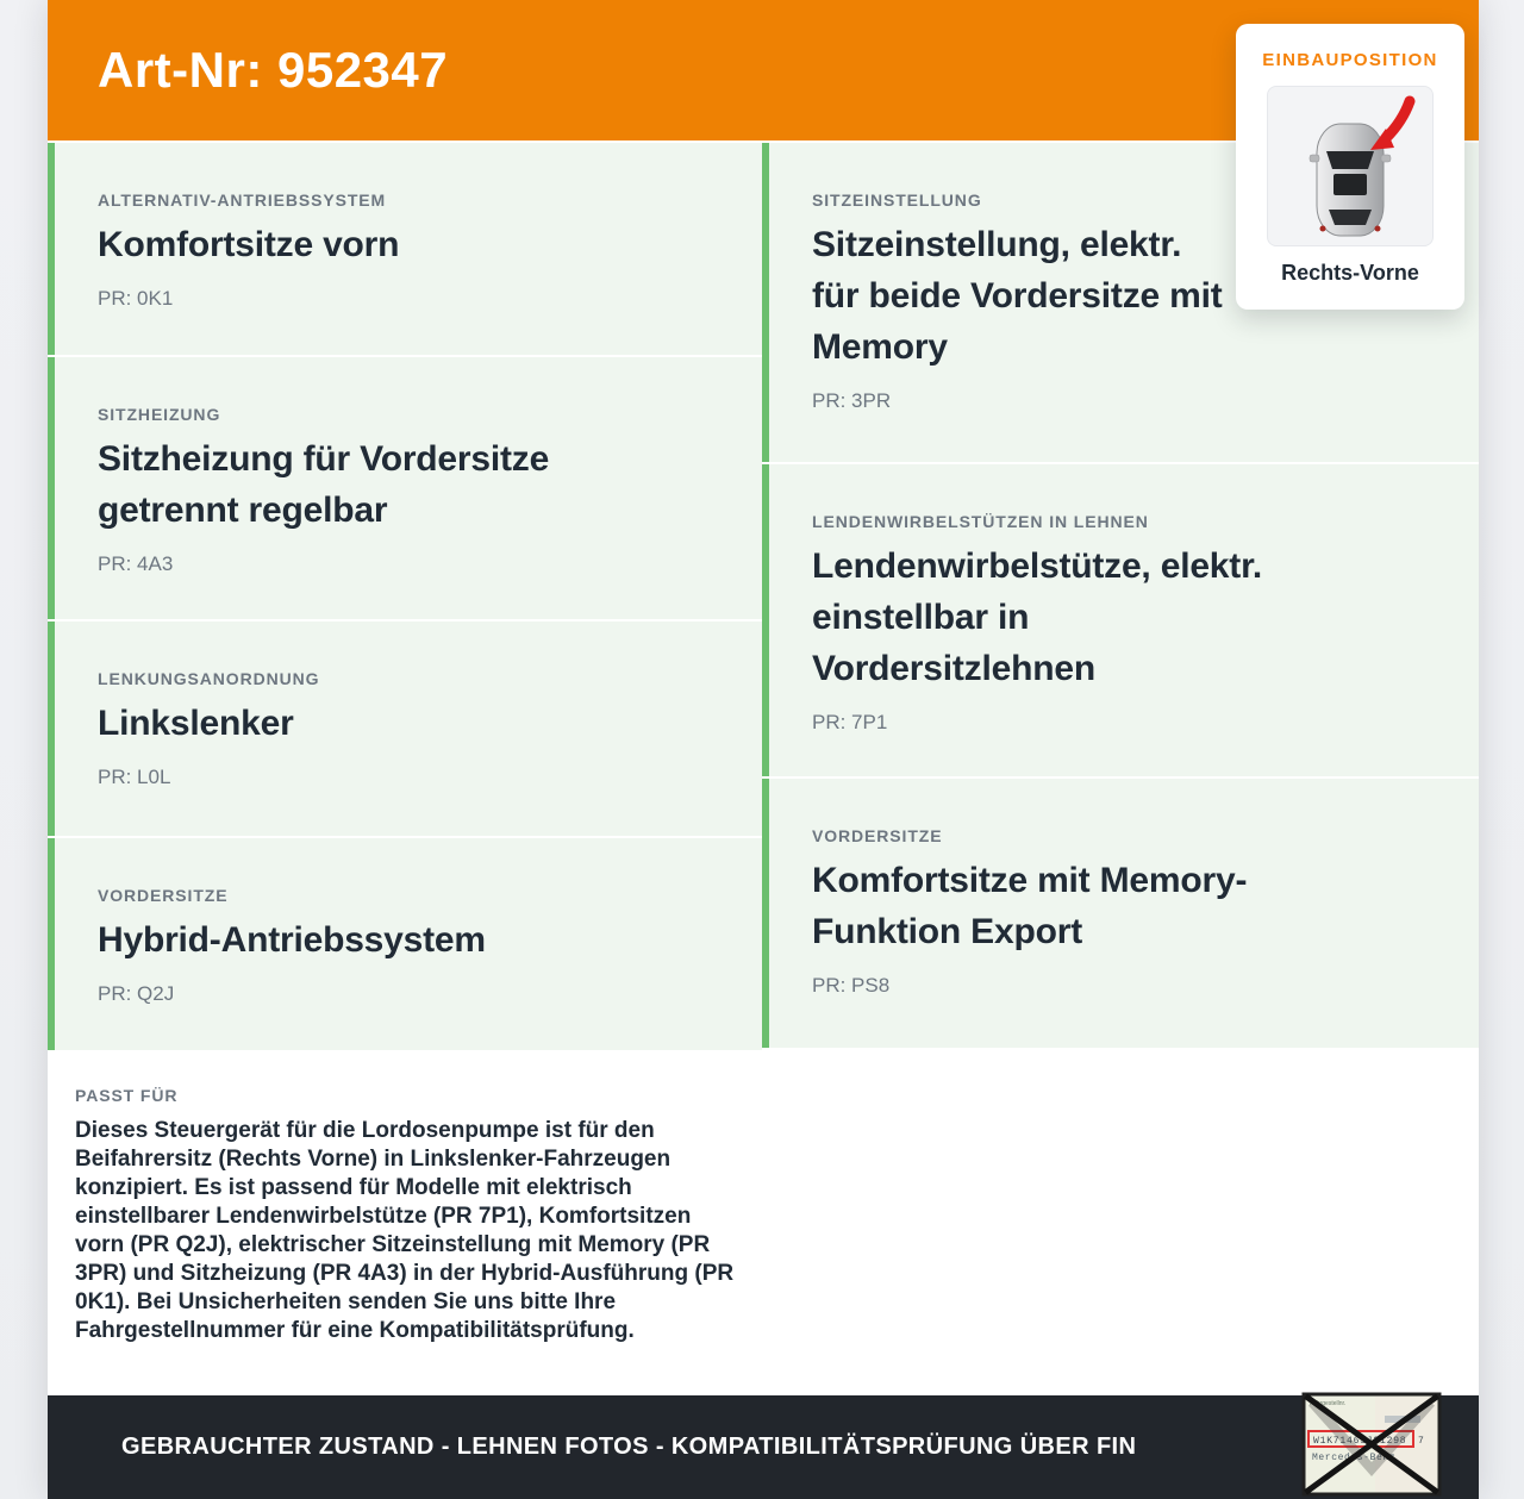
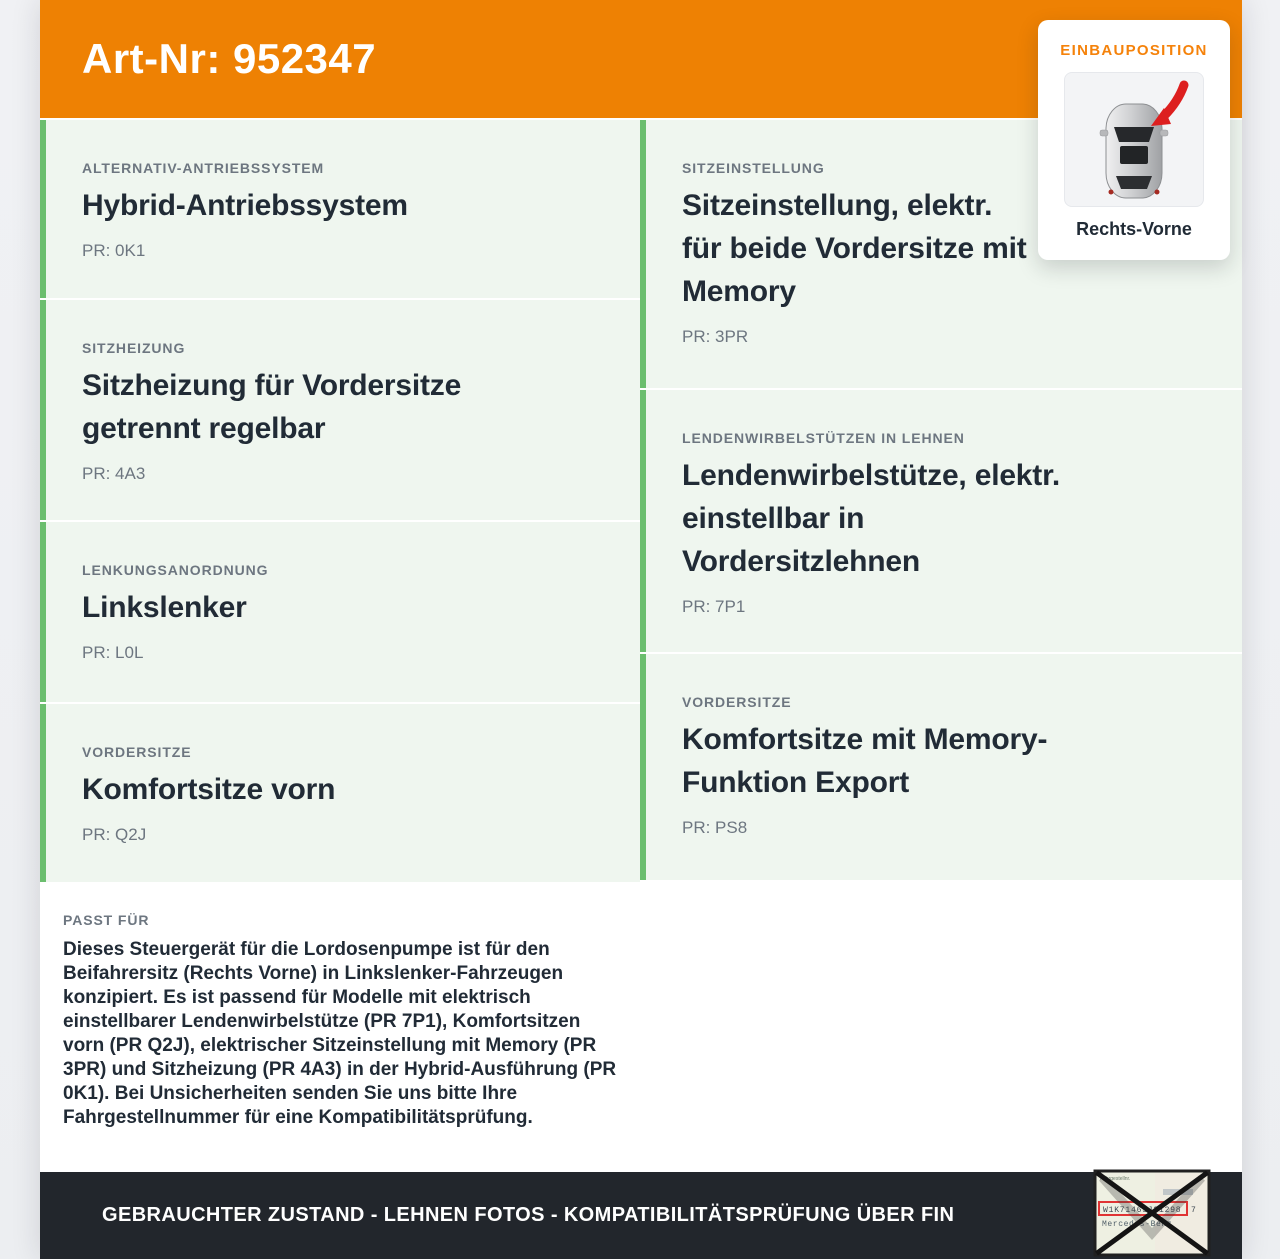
  Art-Nr: 952347
  ALTERNATIV-ANTRIEBSSYSTEM
- Komfortsitze vorn
+ Hybrid-Antriebssystem
  PR: 0K1
  SITZHEIZUNG
  Sitzheizung für Vordersitze
  getrennt regelbar
  PR: 4A3
  LENKUNGSANORDNUNG
  Linkslenker
  PR: L0L
  VORDERSITZE
- Hybrid-Antriebssystem
+ Komfortsitze vorn
  PR: Q2J
  PASST FÜR
  Dieses Steuergerät für die Lordosenpumpe ist für den Beifahrersitz (Rechts Vorne) in Linkslenker-Fahrzeugen konzipiert. Es ist passend für Modelle mit elektrisch einstellbarer Lendenwirbelstütze (PR 7P1), Komfortsitzen vorn (PR Q2J), elektrischer Sitzeinstellung mit Memory (PR 3PR) und Sitzheizung (PR 4A3) in der Hybrid-Ausführung (PR 0K1). Bei Unsicherheiten senden Sie uns bitte Ihre Fahrgestellnummer für eine Kompatibilitätsprüfung.
  SITZEINSTELLUNG
  Sitzeinstellung, elektr.
  für beide Vordersitze mit
  Memory
  PR: 3PR
  LENDENWIRBELSTÜTZEN IN LEHNEN
  Lendenwirbelstütze, elektr.
  einstellbar in
  Vordersitzlehnen
  PR: 7P1
  VORDERSITZE
  Komfortsitze mit Memory-
  Funktion Export
  PR: PS8
  EINBAUPOSITION
  Rechts-Vorne
  GEBRAUCHTER ZUSTAND - LEHNEN FOTOS - KOMPATIBILITÄTSPRÜFUNG ÜBER FIN
  W1K71461298
  7
  Merceds-Be
